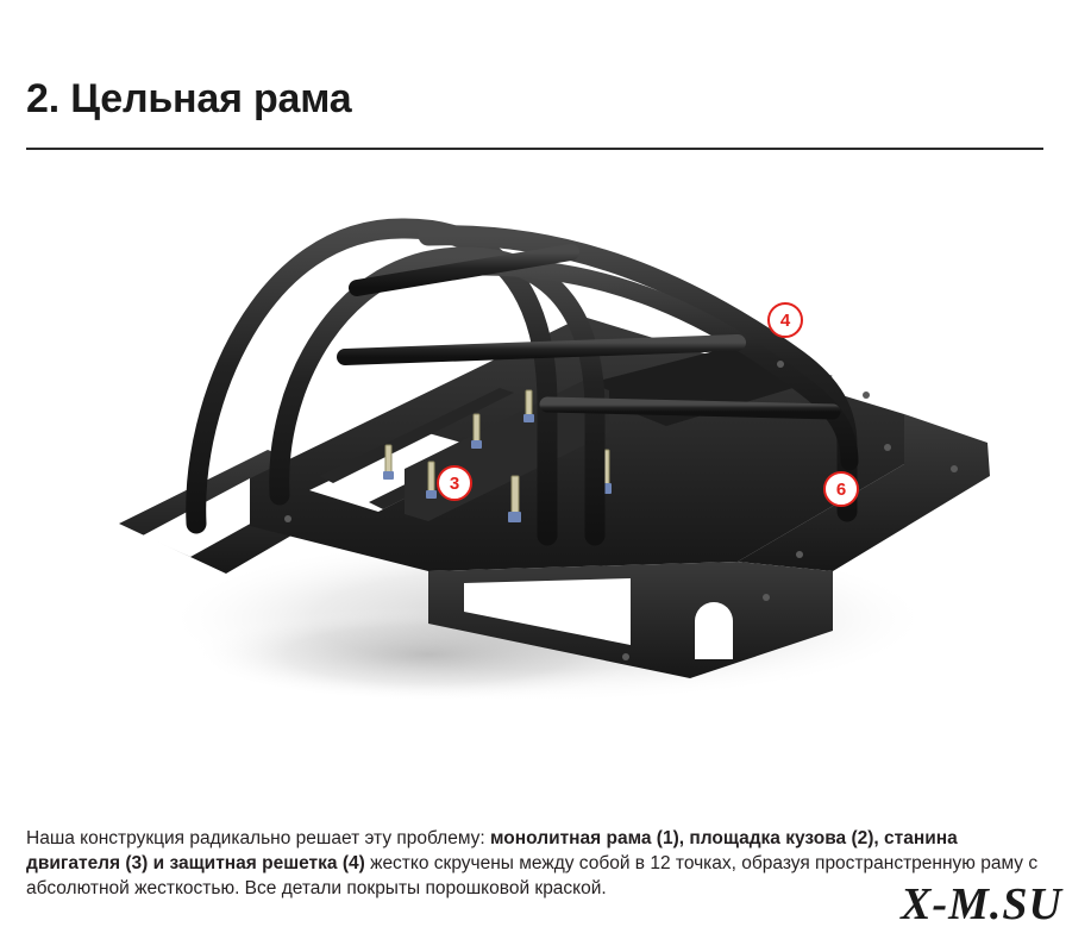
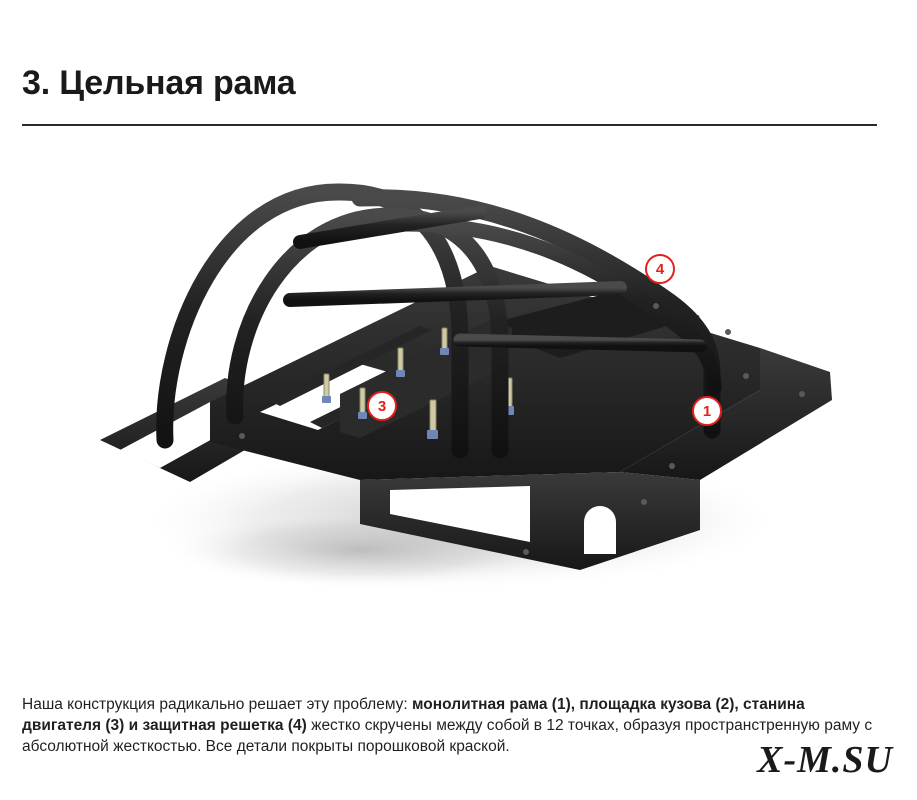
- 2. Цельная рама
+ 3. Цельная рама
- 6
+ 1
  3
  4
  Наша конструкция радикально решает эту проблему: монолитная рама (1), площадка кузова (2), станина двигателя (3) и защитная решетка (4) жестко скручены между собой в 12 точках, образуя пространстренную раму с абсолютной жесткостью. Все детали покрыты порошковой краской.
  X-M.SU
